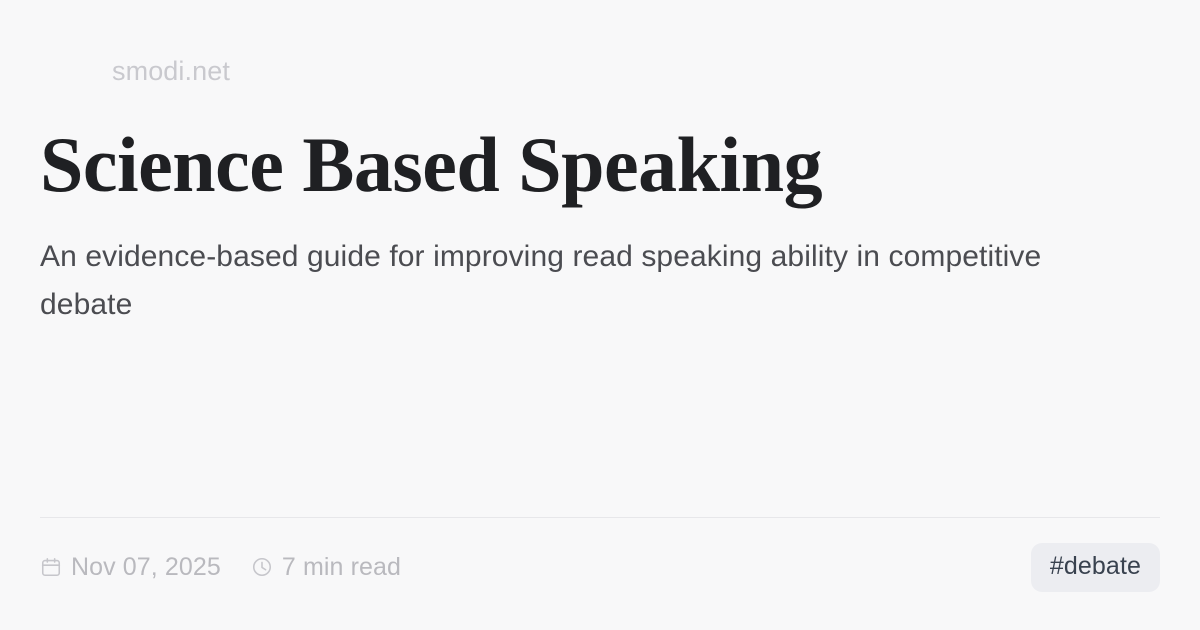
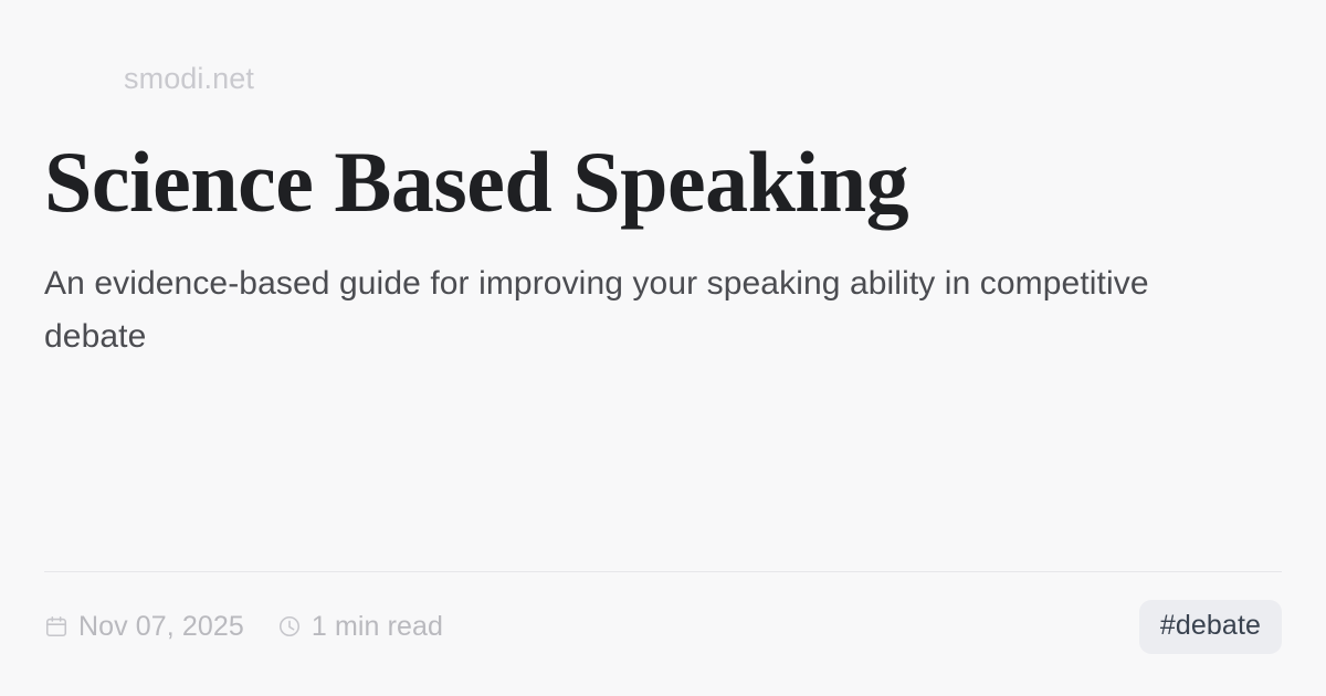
  smodi.net
  Science Based Speaking
- An evidence-based guide for improving read speaking ability in competitive debate
+ An evidence-based guide for improving your speaking ability in competitive debate
  Nov 07, 2025
- 7 min read
+ 1 min read
  #debate
